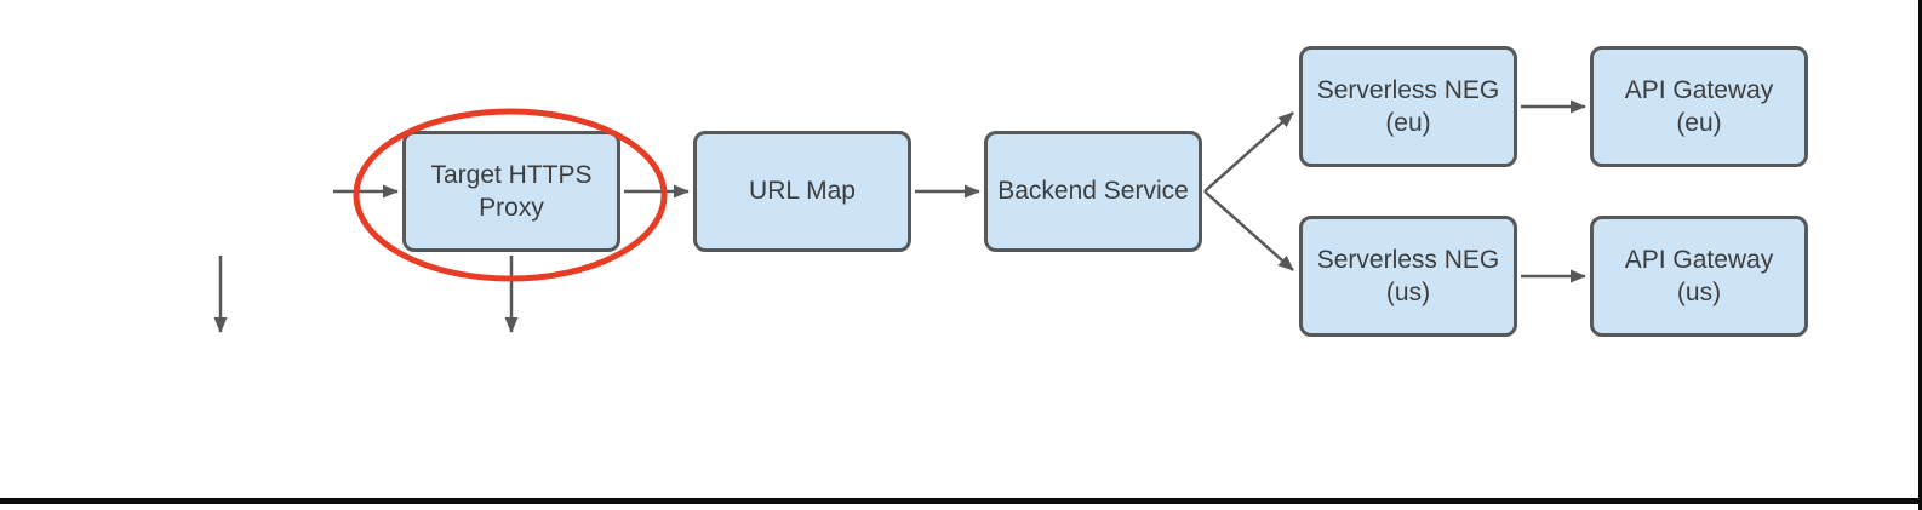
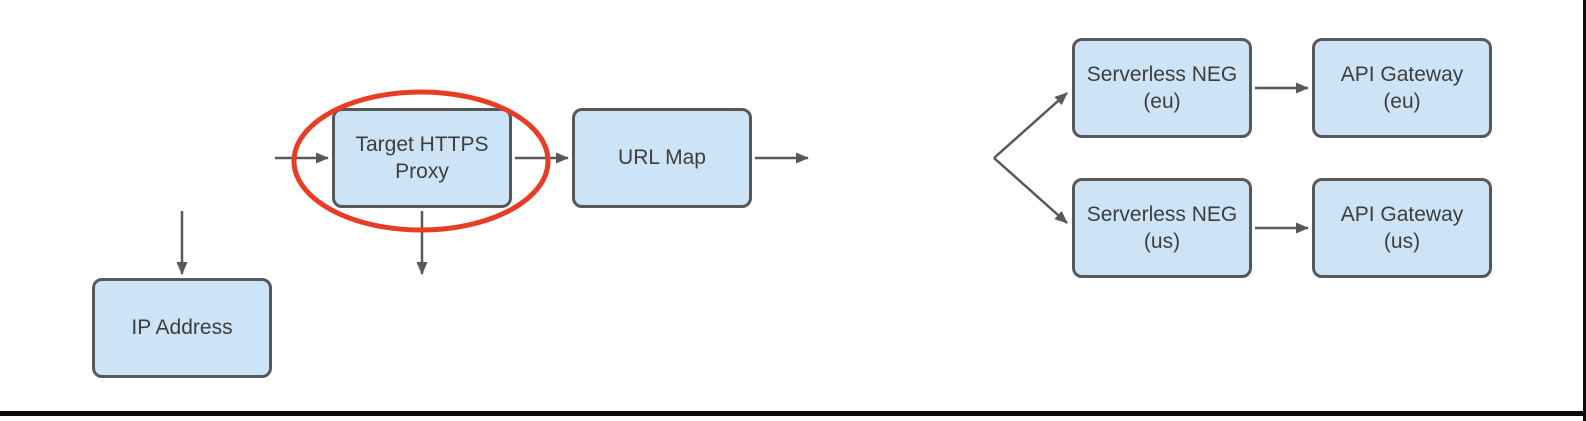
  Target HTTPS
  Proxy
  URL Map
- Backend Service
  Serverless NEG
  (eu)
  API Gateway
  (eu)
  Serverless NEG
  (us)
  API Gateway
  (us)
+ IP Address
